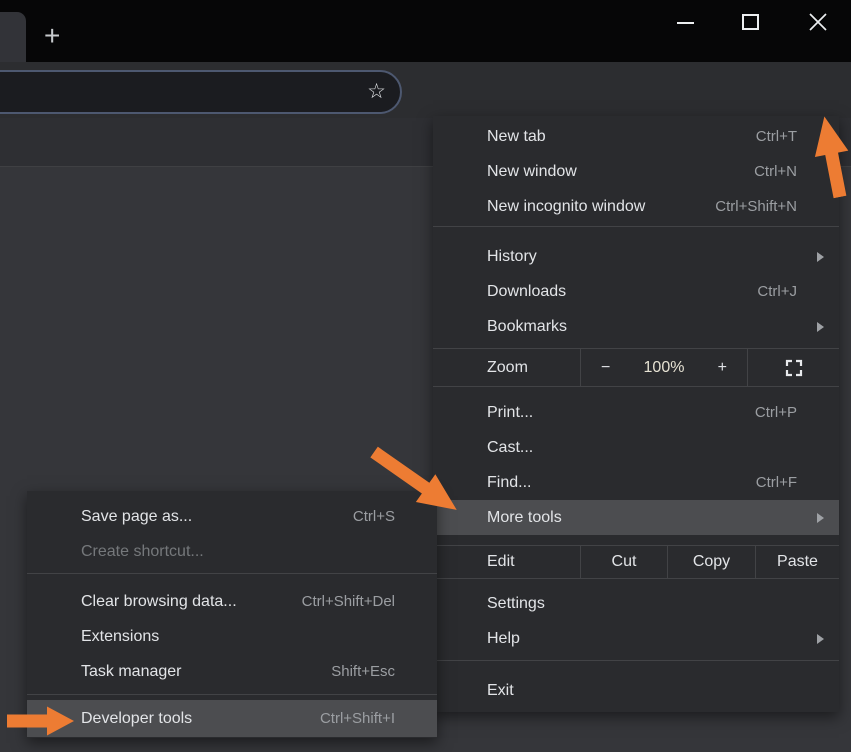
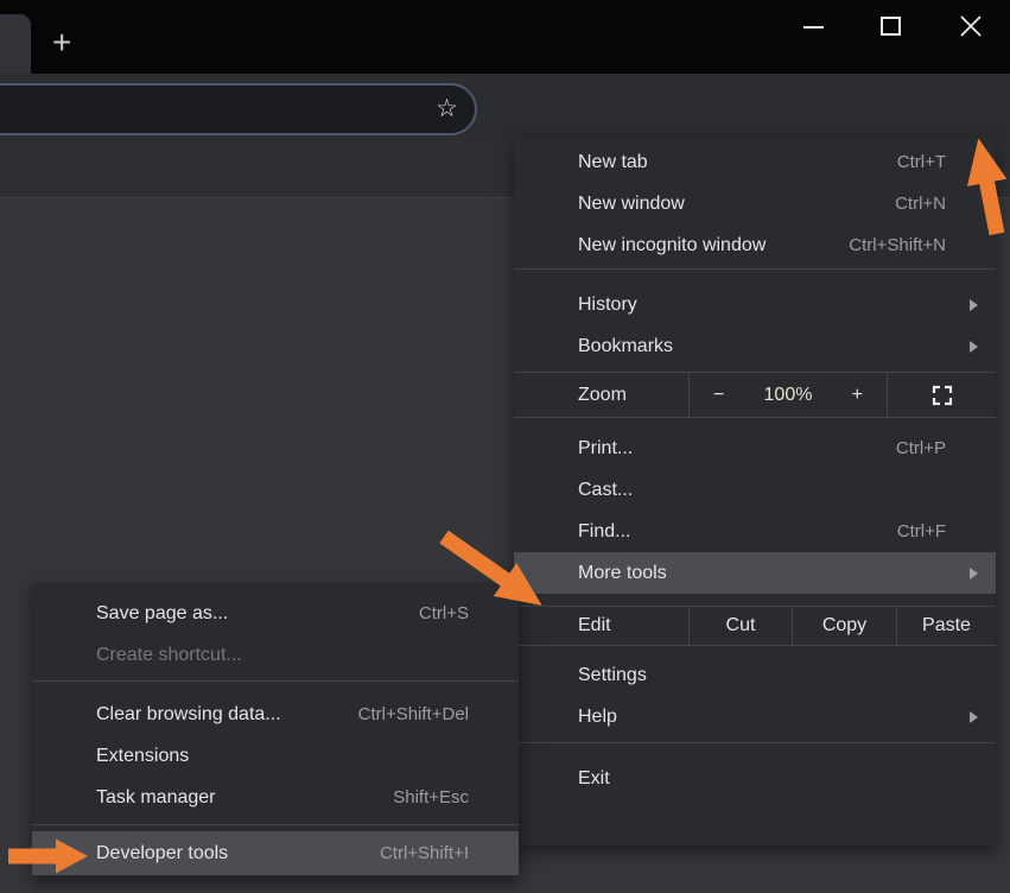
  +
  ☆
  New tab
  Ctrl+T
  New window
  Ctrl+N
  New incognito window
  Ctrl+Shift+N
  History
- Downloads
- Ctrl+J
  Bookmarks
  Zoom
  −
  100%
  +
  Print...
  Ctrl+P
  Cast...
  Find...
  Ctrl+F
  More tools
  Edit
  Cut
  Copy
  Paste
  Settings
  Help
  Exit
  Save page as...
  Ctrl+S
  Create shortcut...
  Clear browsing data...
  Ctrl+Shift+Del
  Extensions
  Task manager
  Shift+Esc
  Developer tools
  Ctrl+Shift+I
